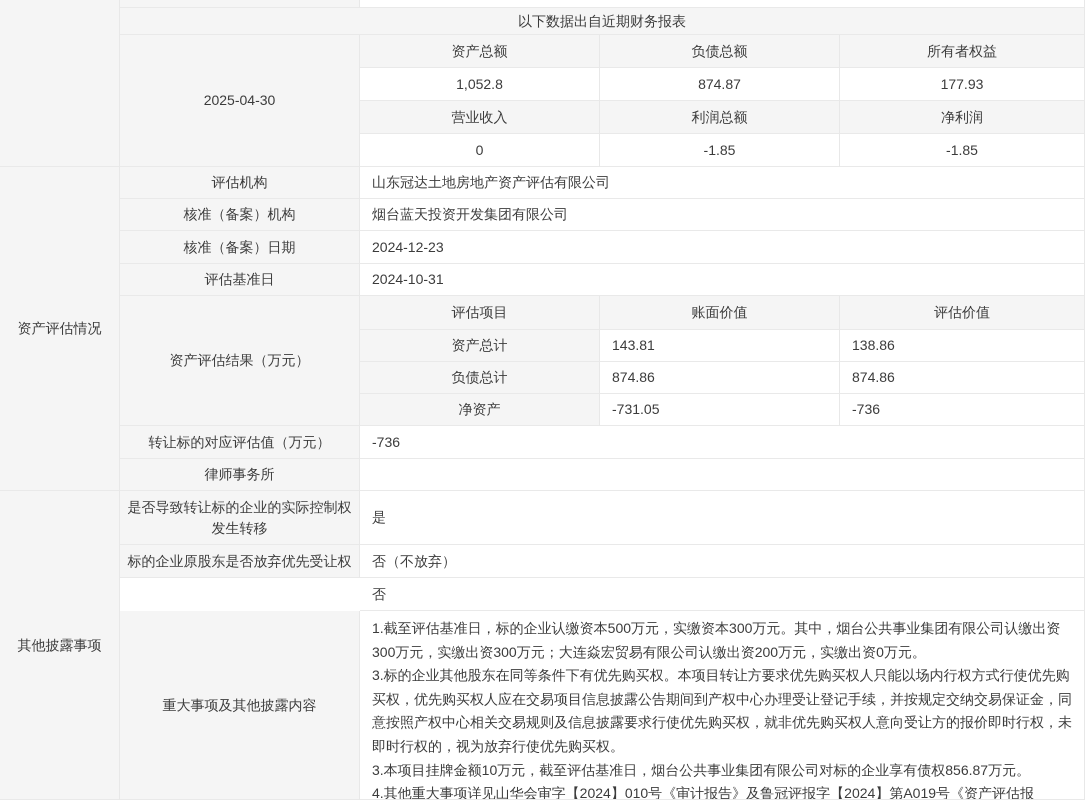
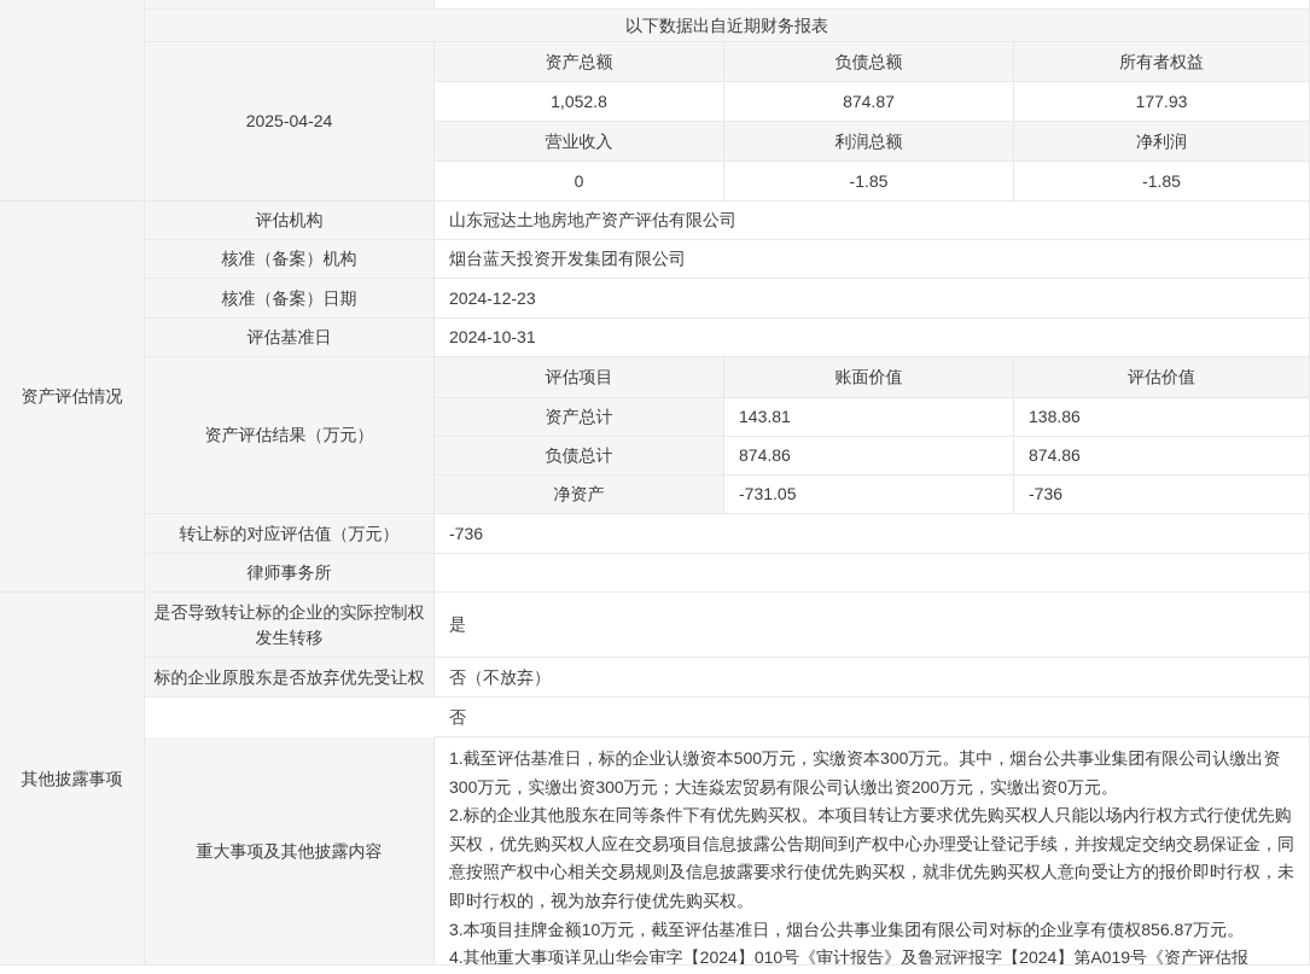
  资产评估情况
  其他披露事项
  以下数据出自近期财务报表
- 2025-04-30
+ 2025-04-24
  资产总额
  负债总额
  所有者权益
  1,052.8
  874.87
  177.93
  营业收入
  利润总额
  净利润
  0
  -1.85
  -1.85
  评估机构
  山东冠达土地房地产资产评估有限公司
  核准（备案）机构
  烟台蓝天投资开发集团有限公司
  核准（备案）日期
  2024-12-23
  评估基准日
  2024-10-31
  资产评估结果（万元）
  评估项目
  账面价值
  评估价值
  资产总计
  143.81
  138.86
  负债总计
  874.86
  874.86
  净资产
  -731.05
  -736
  转让标的对应评估值（万元）
  -736
  律师事务所
  是否导致转让标的企业的实际控制权发生转移
  是
  标的企业原股东是否放弃优先受让权
  否（不放弃）
  否
  重大事项及其他披露内容
  1.截至评估基准日，标的企业认缴资本500万元，实缴资本300万元。其中，烟台公共事业集团有限公司认缴出资300万元，实缴出资300万元；大连焱宏贸易有限公司认缴出资200万元，实缴出资0万元。
- 3.标的企业其他股东在同等条件下有优先购买权。本项目转让方要求优先购买权人只能以场内行权方式行使优先购买权，优先购买权人应在交易项目信息披露公告期间到产权中心办理受让登记手续，并按规定交纳交易保证金，同意按照产权中心相关交易规则及信息披露要求行使优先购买权，就非优先购买权人意向受让方的报价即时行权，未即时行权的，视为放弃行使优先购买权。
+ 2.标的企业其他股东在同等条件下有优先购买权。本项目转让方要求优先购买权人只能以场内行权方式行使优先购买权，优先购买权人应在交易项目信息披露公告期间到产权中心办理受让登记手续，并按规定交纳交易保证金，同意按照产权中心相关交易规则及信息披露要求行使优先购买权，就非优先购买权人意向受让方的报价即时行权，未即时行权的，视为放弃行使优先购买权。
  3.本项目挂牌金额10万元，截至评估基准日，烟台公共事业集团有限公司对标的企业享有债权856.87万元。
  4.其他重大事项详见山华会审字【2024】010号《审计报告》及鲁冠评报字【2024】第A019号《资产评估报
